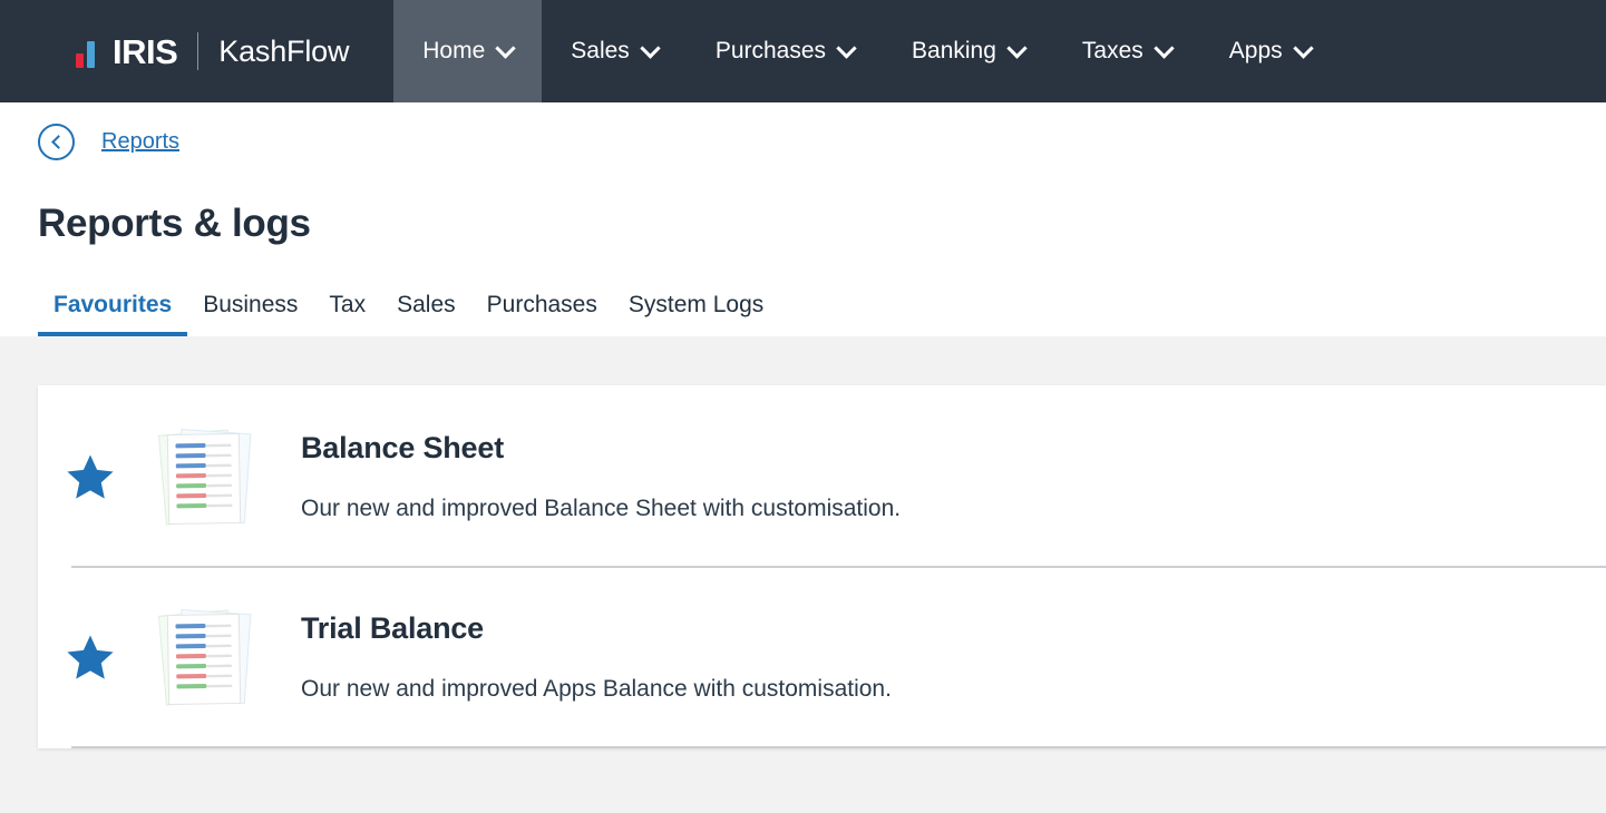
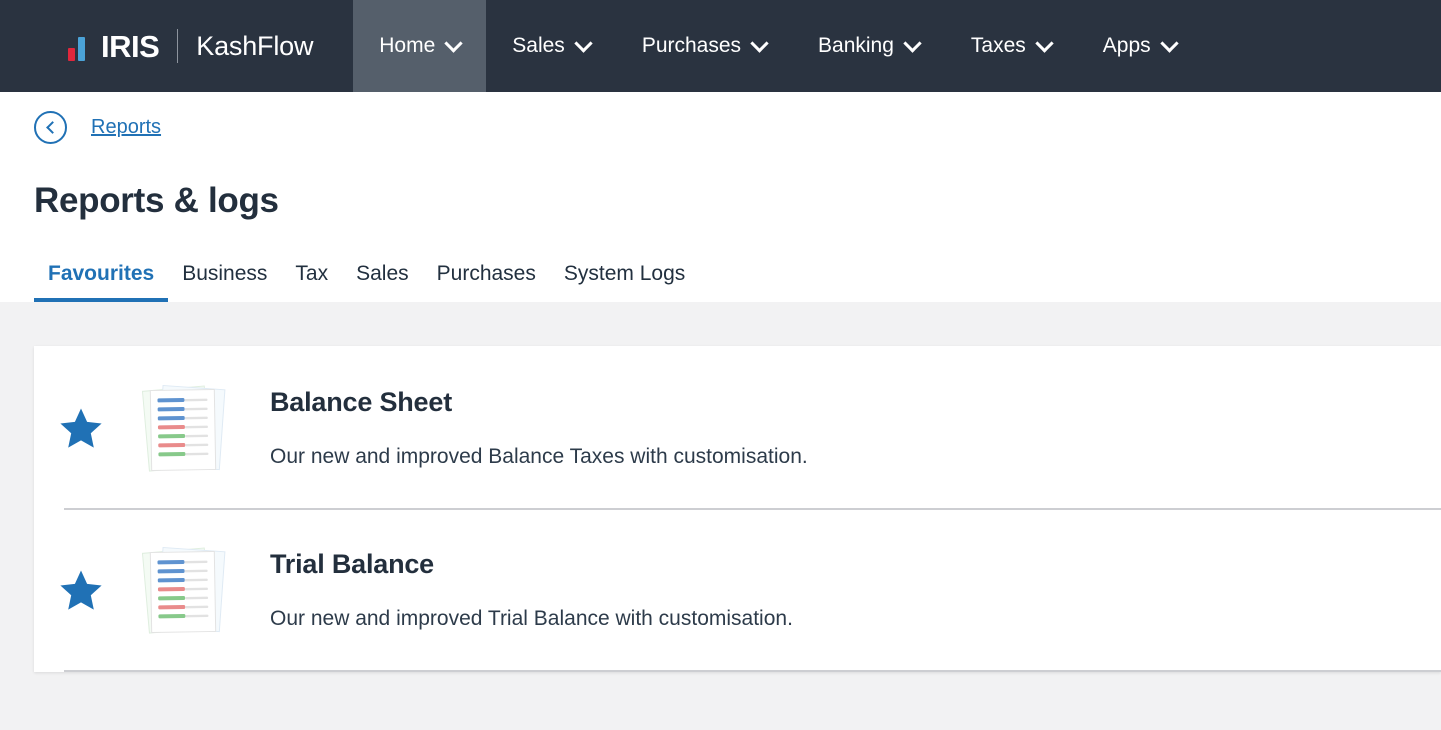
  IRIS
  KashFlow
  Home
  Sales
  Purchases
  Banking
  Taxes
  Apps
  Reports
  Reports & logs
  Favourites
  Business
  Tax
  Sales
  Purchases
  System Logs
  Balance Sheet
- Our new and improved Balance Sheet with customisation.
+ Our new and improved Balance Taxes with customisation.
  Trial Balance
- Our new and improved Apps Balance with customisation.
+ Our new and improved Trial Balance with customisation.
